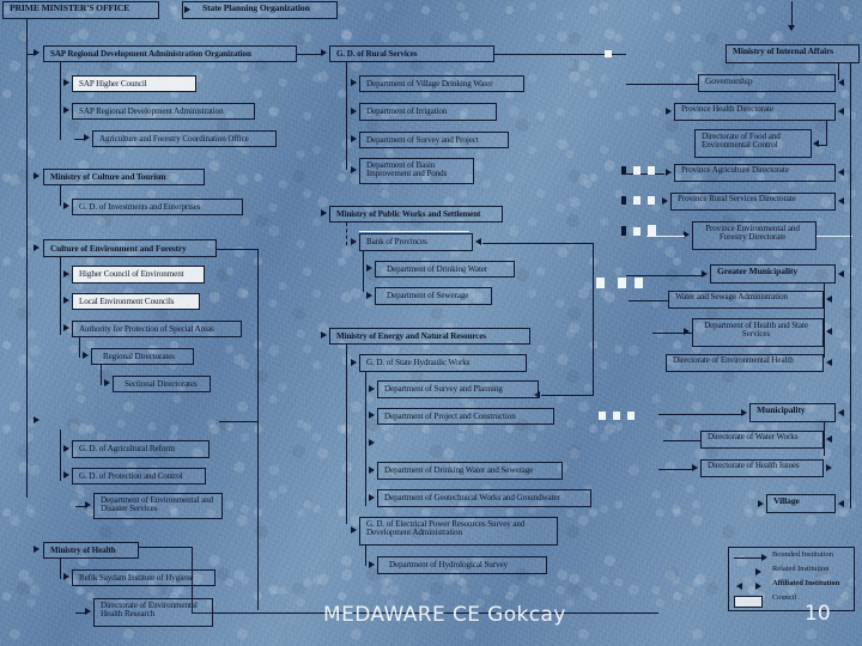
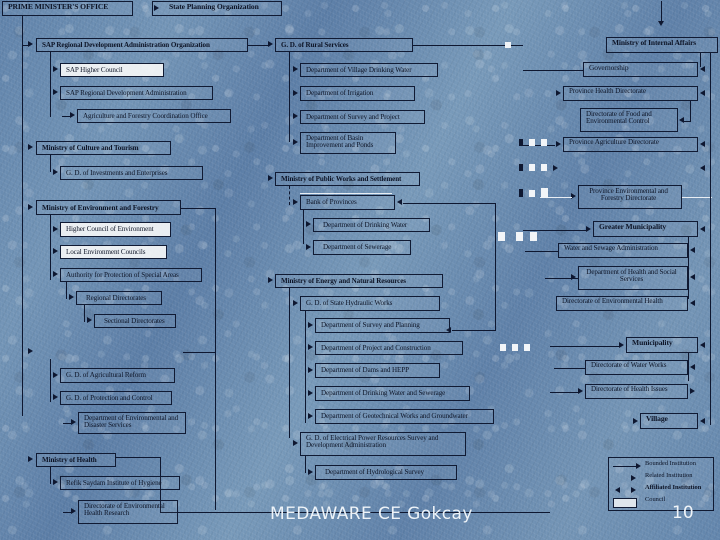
  PRIME MINISTER'S OFFICE
  State Planning Organization
  SAP Regional Development Administration Organization
  SAP Higher Council
  SAP Regional Development Administration
  Agriculture and Forestry Coordination Office
  Ministry of Culture and Tourism
  G. D. of Investments and Enterprises
- Culture of Environment and Forestry
+ Ministry of Environment and Forestry
  Higher Council of Environment
  Local Environment Councils
  Authority for Protection of Special Areas
  Regional Directorates
  Sectional Directorates
  G. D. of Agricultural Reform
  G. D. of Protection and Control
  Department of Environmental and Disaster Services
  Ministry of Health
  Refik Saydam Institute of Hygiene
  Directorate of Environmental Health Research
  G. D. of Rural Services
  Department of Village Drinking Water
  Department of Irrigation
  Department of Survey and Project
  Department of Basin Improvement and Ponds
  Ministry of Public Works and Settlement
  Bank of Provinces
  Department of Drinking Water
  Department of Sewerage
  Ministry of Energy and Natural Resources
  G. D. of State Hydraulic Works
  Department of Survey and Planning
  Department of Project and Construction
+ Department of Dams and HEPP
  Department of Drinking Water and Sewerage
  Department of Geotechnical Works and Groundwater
  G. D. of Electrical Power Resources Survey and Development Administration
  Department of Hydrological Survey
  Ministry of Internal Affairs
  Governorship
  Province Health Directorate
  Directorate of Food and Environmental Control
  Province Agriculture Directorate
- Province Rural Services Directorate
  Province Environmental and Forestry Directorate
  Greater Municipality
  Water and Sewage Administration
- Department of Health and State Services
+ Department of Health and Social Services
  Directorate of Environmental Health
  Municipality
  Directorate of Water Works
  Directorate of Health Issues
  Village
  MEDAWARE CE Gokcay
  10
